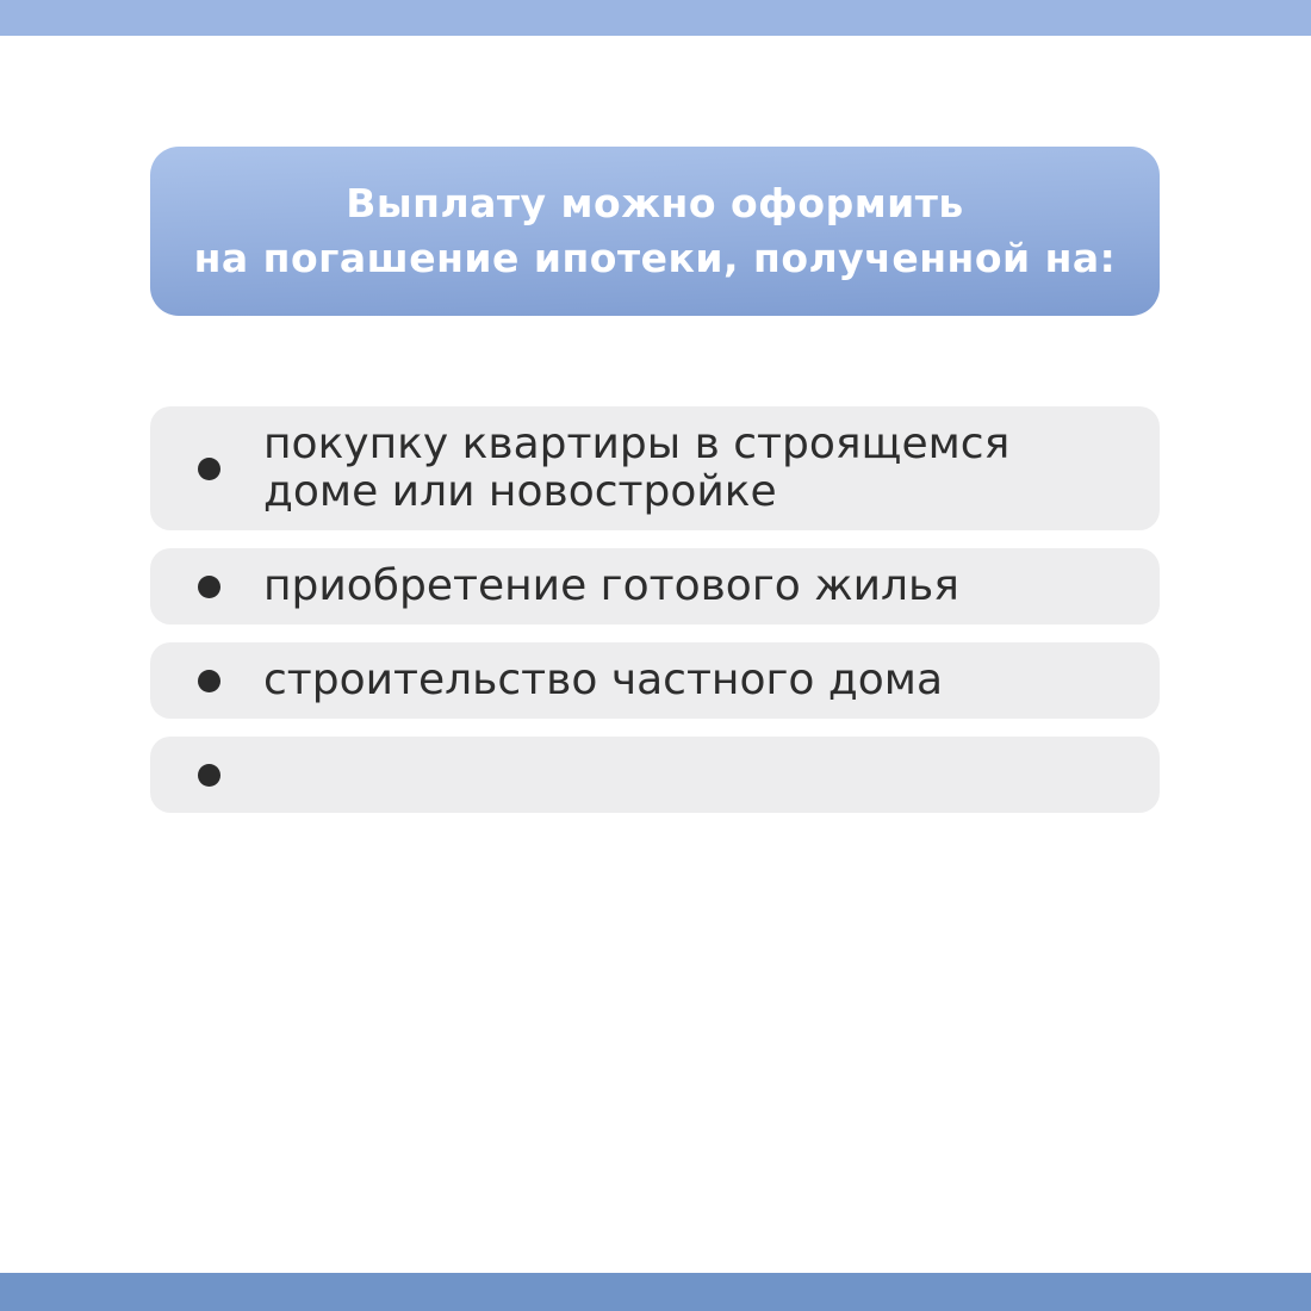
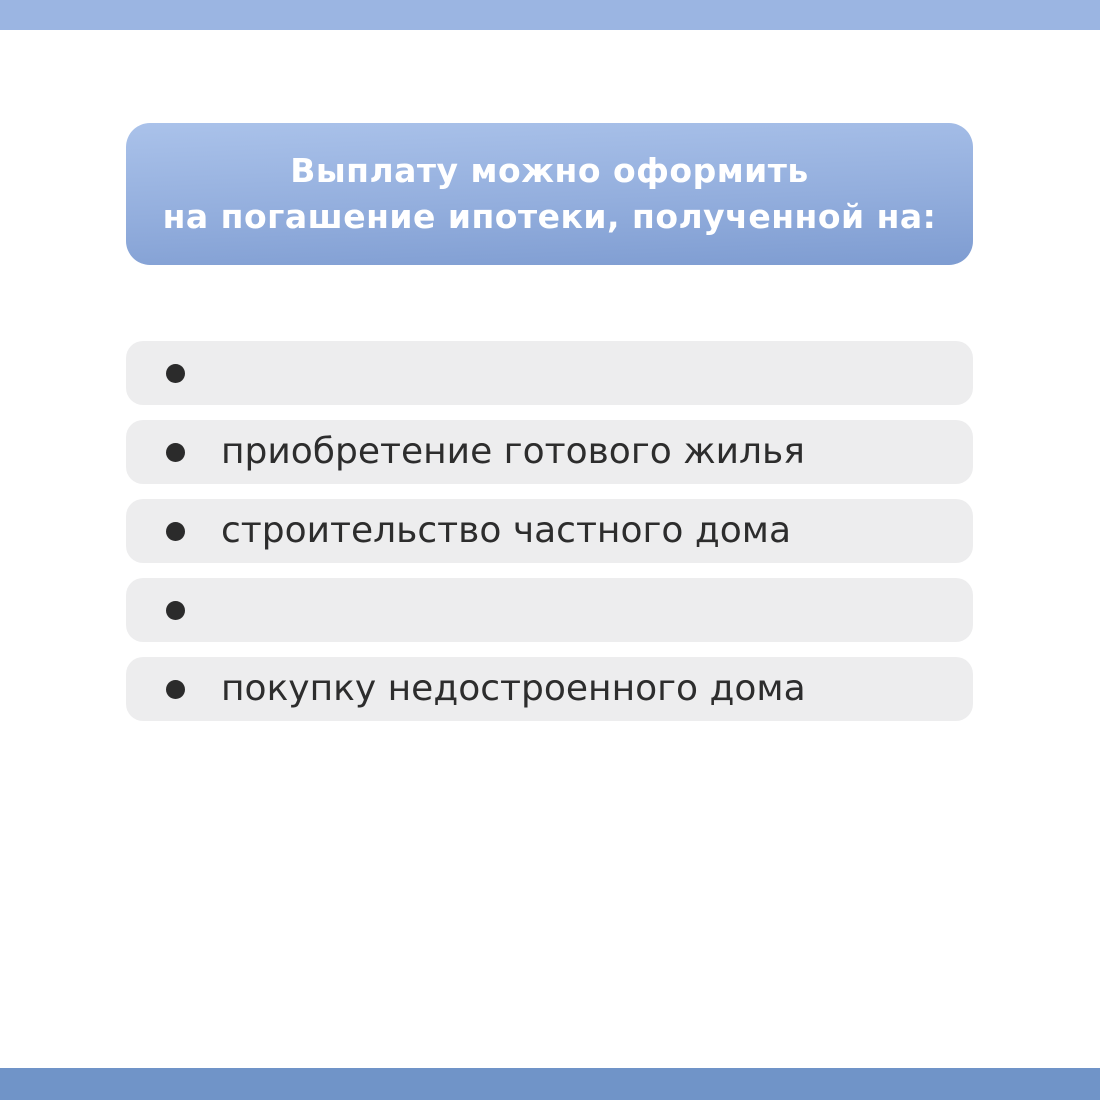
  Выплату можно оформить
  на погашение ипотеки, полученной на:
- покупку квартиры в строящемся
- доме или новостройке
  приобретение готового жилья
  строительство частного дома
+ покупку недостроенного дома
